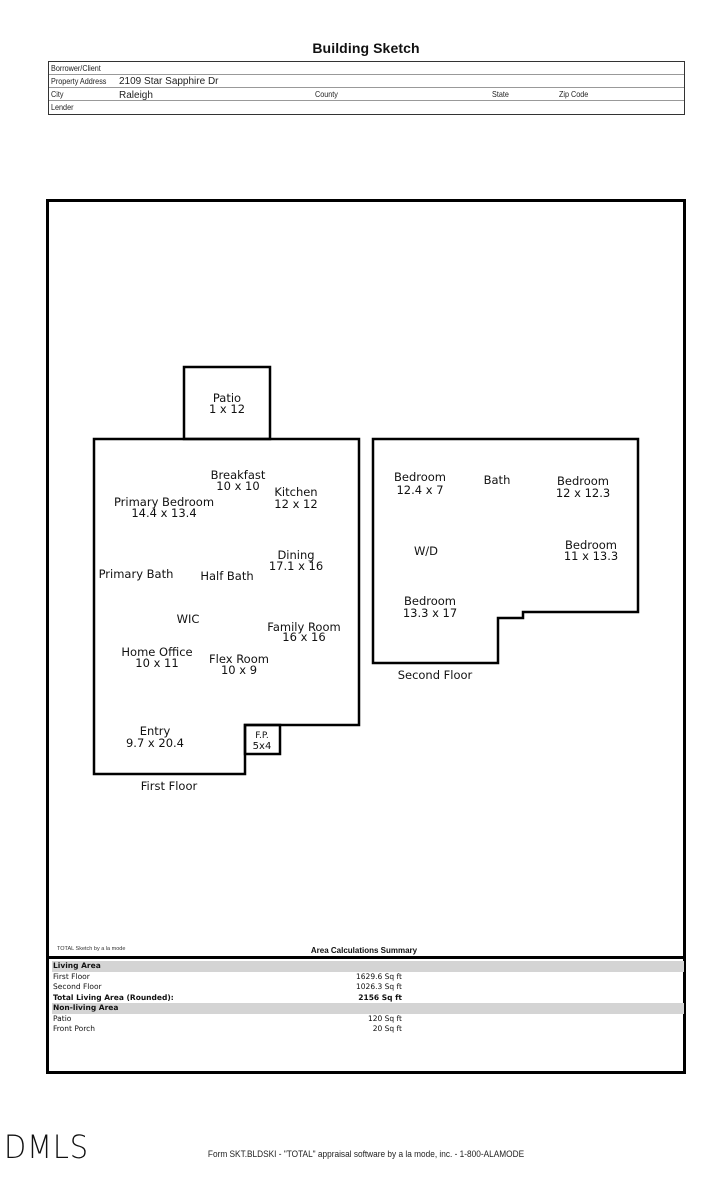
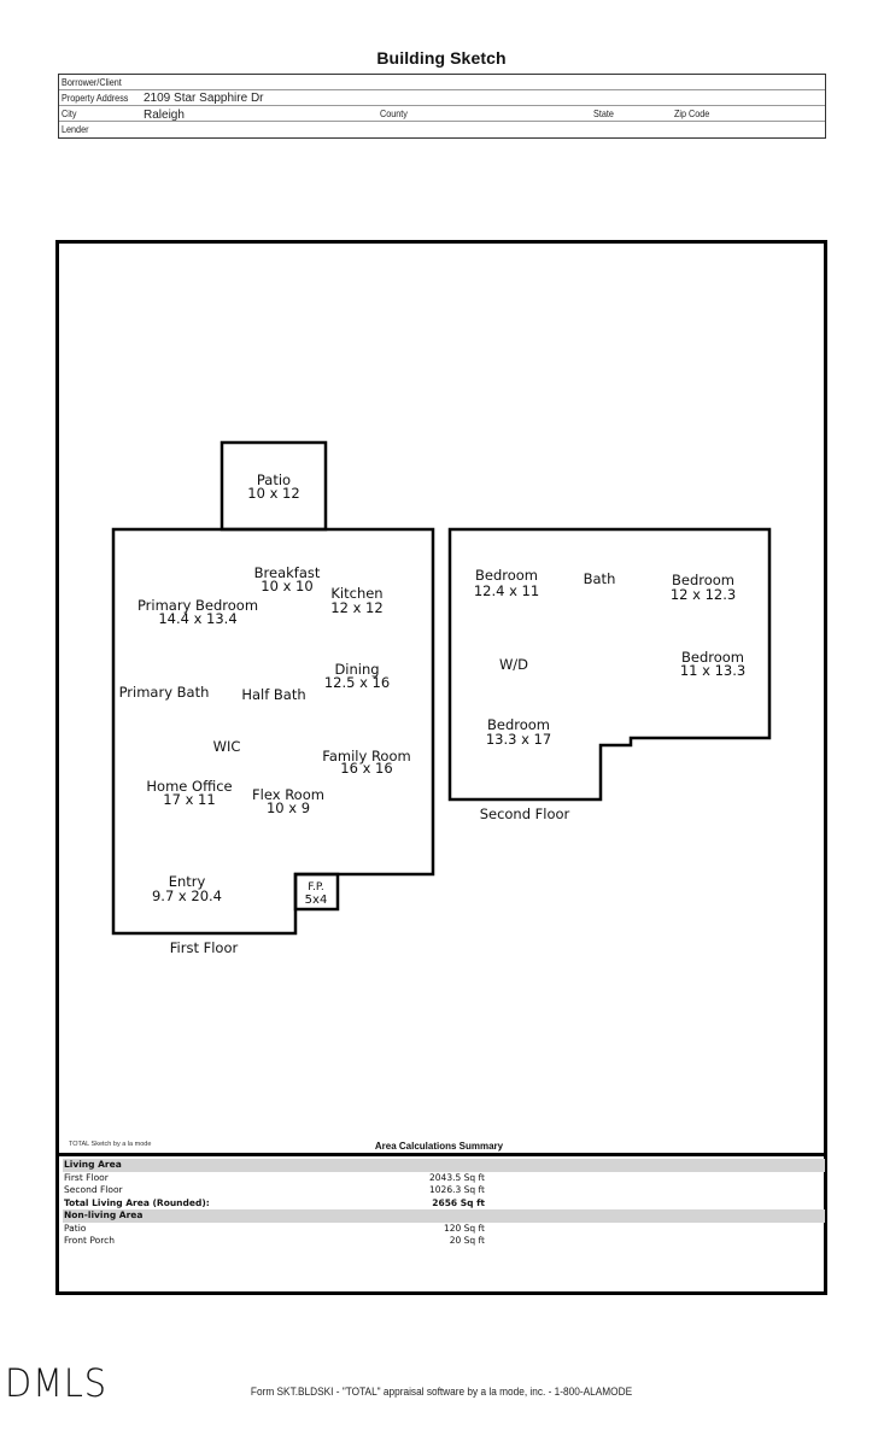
  Building Sketch
  Borrower/Client
  Property Address
  2109 Star Sapphire Dr
  City
  Raleigh
  County
  State
  Zip Code
  Lender
  Patio
- 1 x 12
+ 10 x 12
  Breakfast
  10 x 10
  Kitchen
  12 x 12
  Primary Bedroom
  14.4 x 13.4
  Dining
- 17.1 x 16
+ 12.5 x 16
  Primary Bath
  Half Bath
  WIC
  Family Room
  16 x 16
  Home Office
- 10 x 11
+ 17 x 11
  Flex Room
  10 x 9
  Entry
  9.7 x 20.4
  F.P.
  5x4
  First Floor
  Bedroom
- 12.4 x 7
+ 12.4 x 11
  Bath
  Bedroom
  12 x 12.3
  W/D
  Bedroom
  11 x 13.3
  Bedroom
  13.3 x 17
  Second Floor
  Area Calculations Summary
  Living Area
  First Floor
- 1629.6 Sq ft
+ 2043.5 Sq ft
  Second Floor
  1026.3 Sq ft
  Total Living Area (Rounded):
- 2156 Sq ft
+ 2656 Sq ft
  Non-living Area
  Patio
  120 Sq ft
  Front Porch
  20 Sq ft
  DMLS
  Form SKT.BLDSKI - "TOTAL" appraisal software by a la mode, inc. - 1-800-ALAMODE
